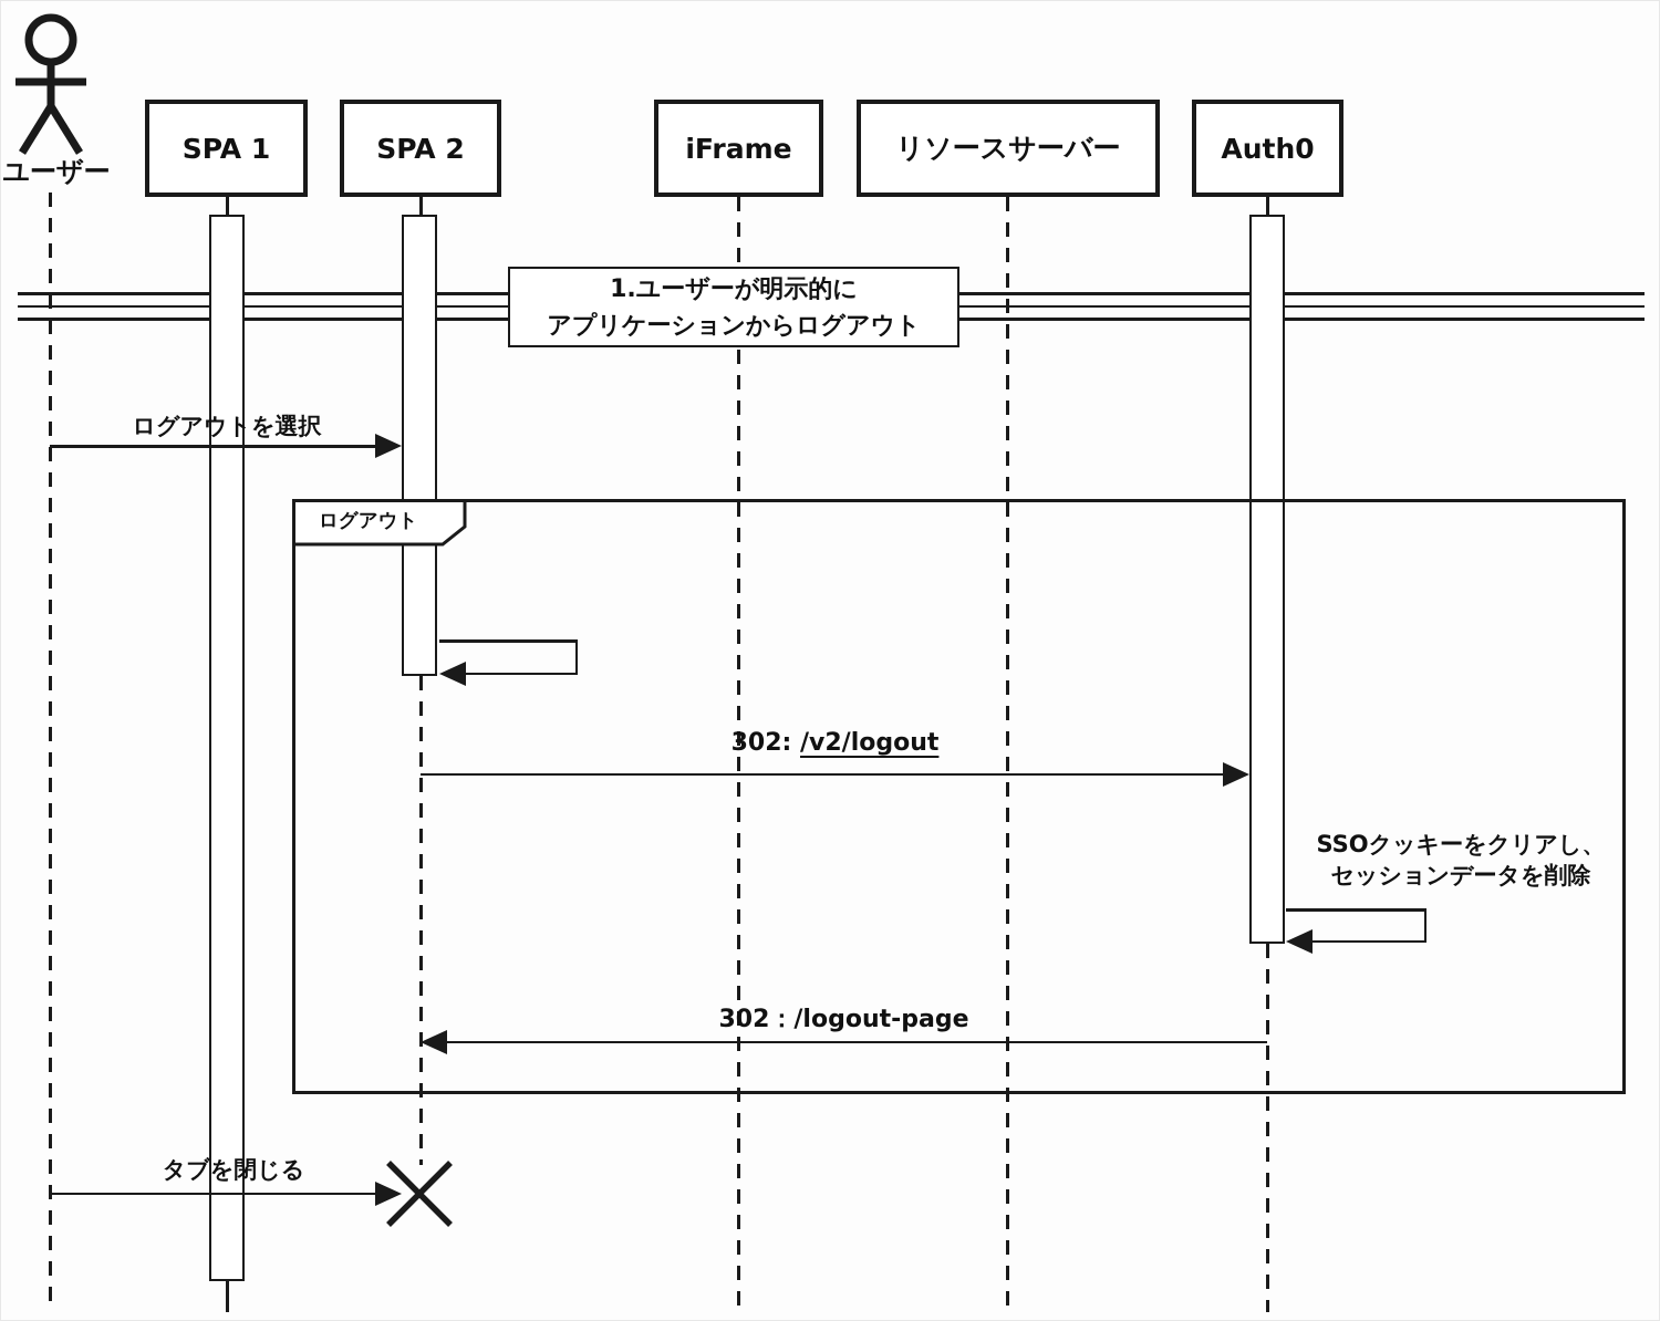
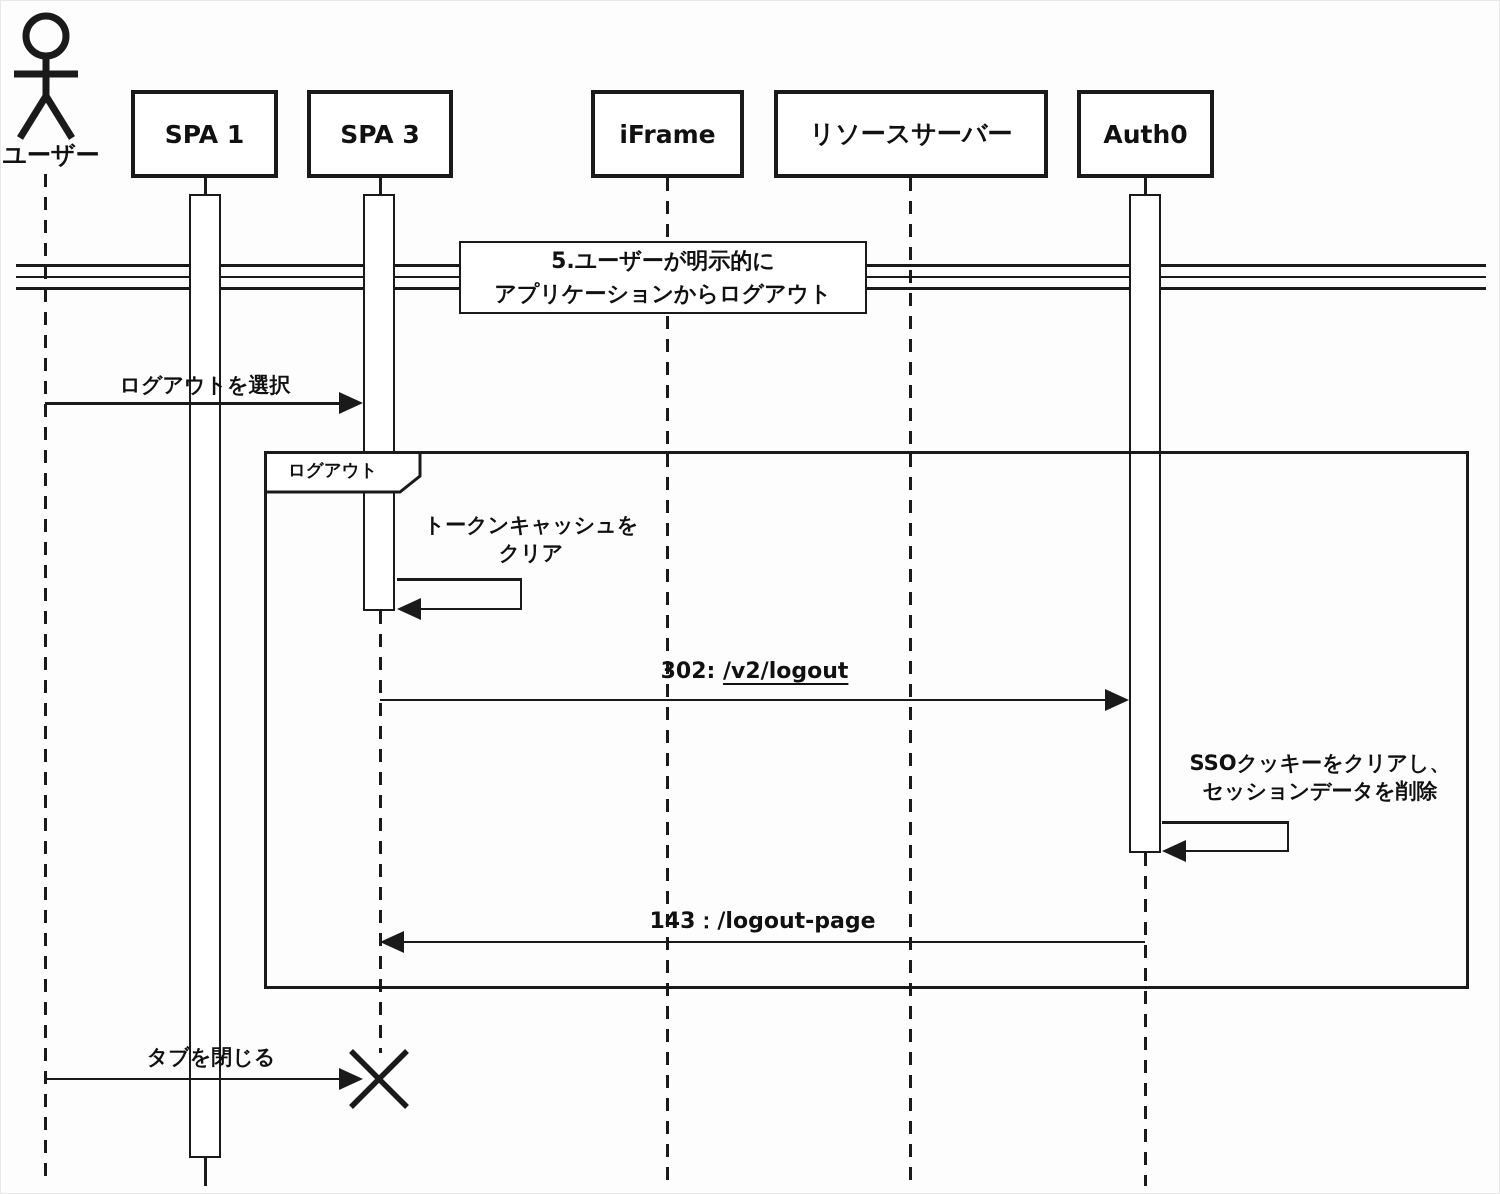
  ユーザー
  SPA 1
- SPA 2
+ SPA 3
  iFrame
  リソースサーバー
  Auth0
- 1.ユーザーが明示的に
+ 5.ユーザーが明示的に
  アプリケーションからログアウト
  ログアウトを選択
  ログアウト
+ トークンキャッシュを
+ クリア
  302: /v2/logout
  SSOクッキーをクリアし、
  セッションデータを削除
- 302：/logout-page
+ 143：/logout-page
  タブを閉じる
